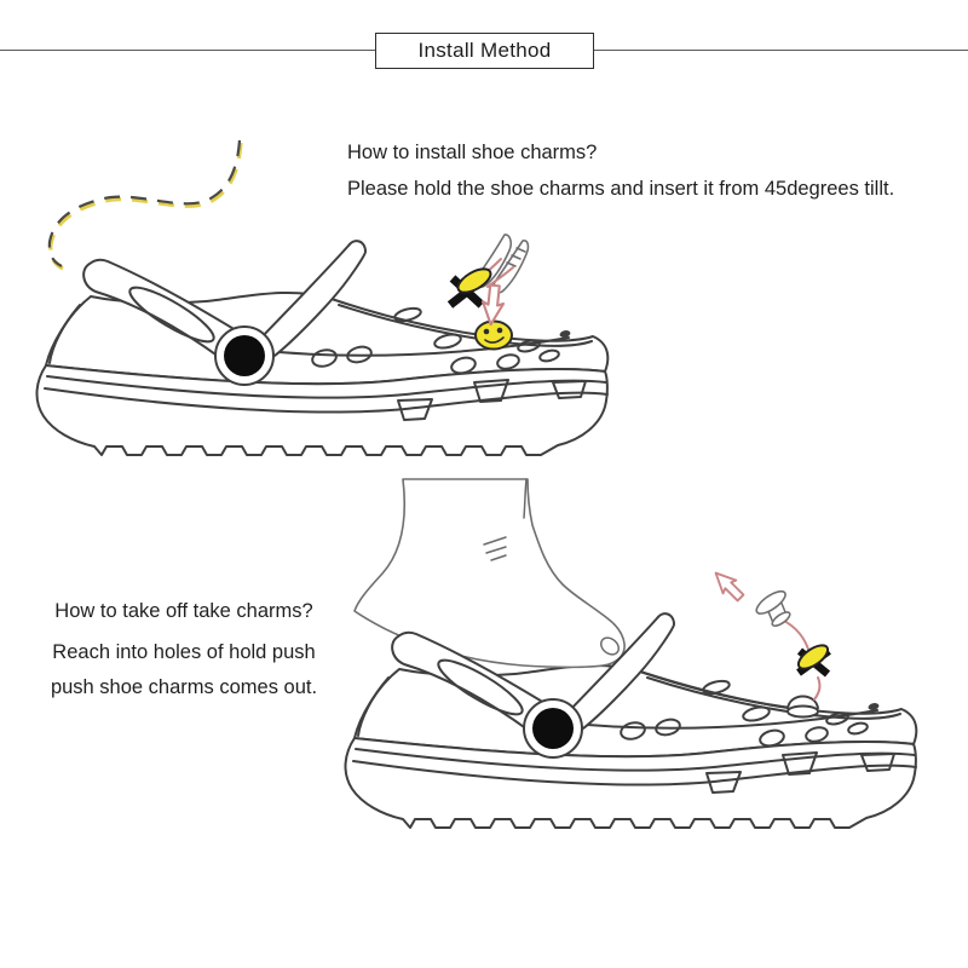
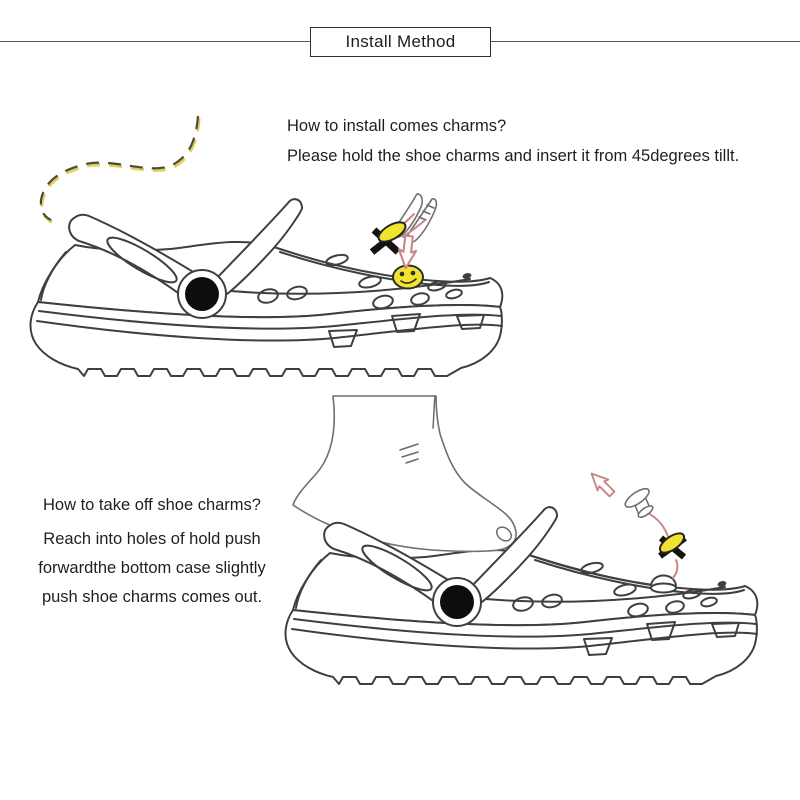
  Install Method
- How to install shoe charms?
+ How to install comes charms?
  Please hold the shoe charms and insert it from 45degrees tillt.
- How to take off take charms?
+ How to take off shoe charms?
  Reach into holes of hold push
+ forwardthe bottom case slightly
  push shoe charms comes out.
